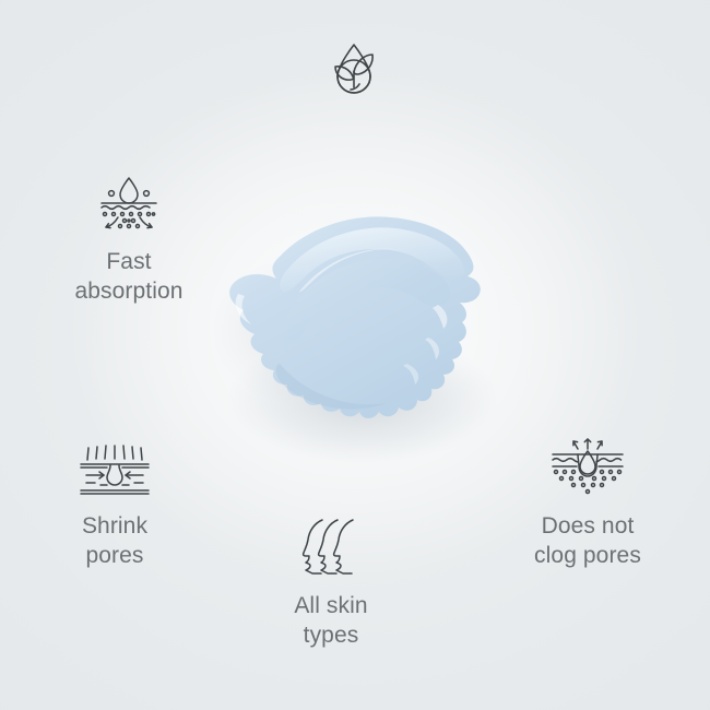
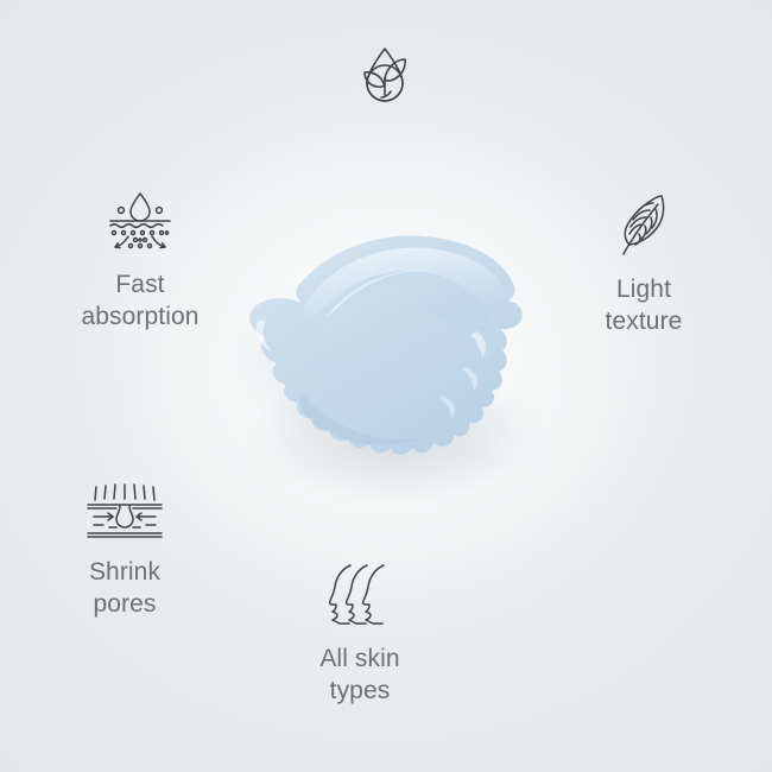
  Fast
  absorption
+ Light
+ texture
  Shrink
  pores
  All skin
  types
- Does not
- clog pores
